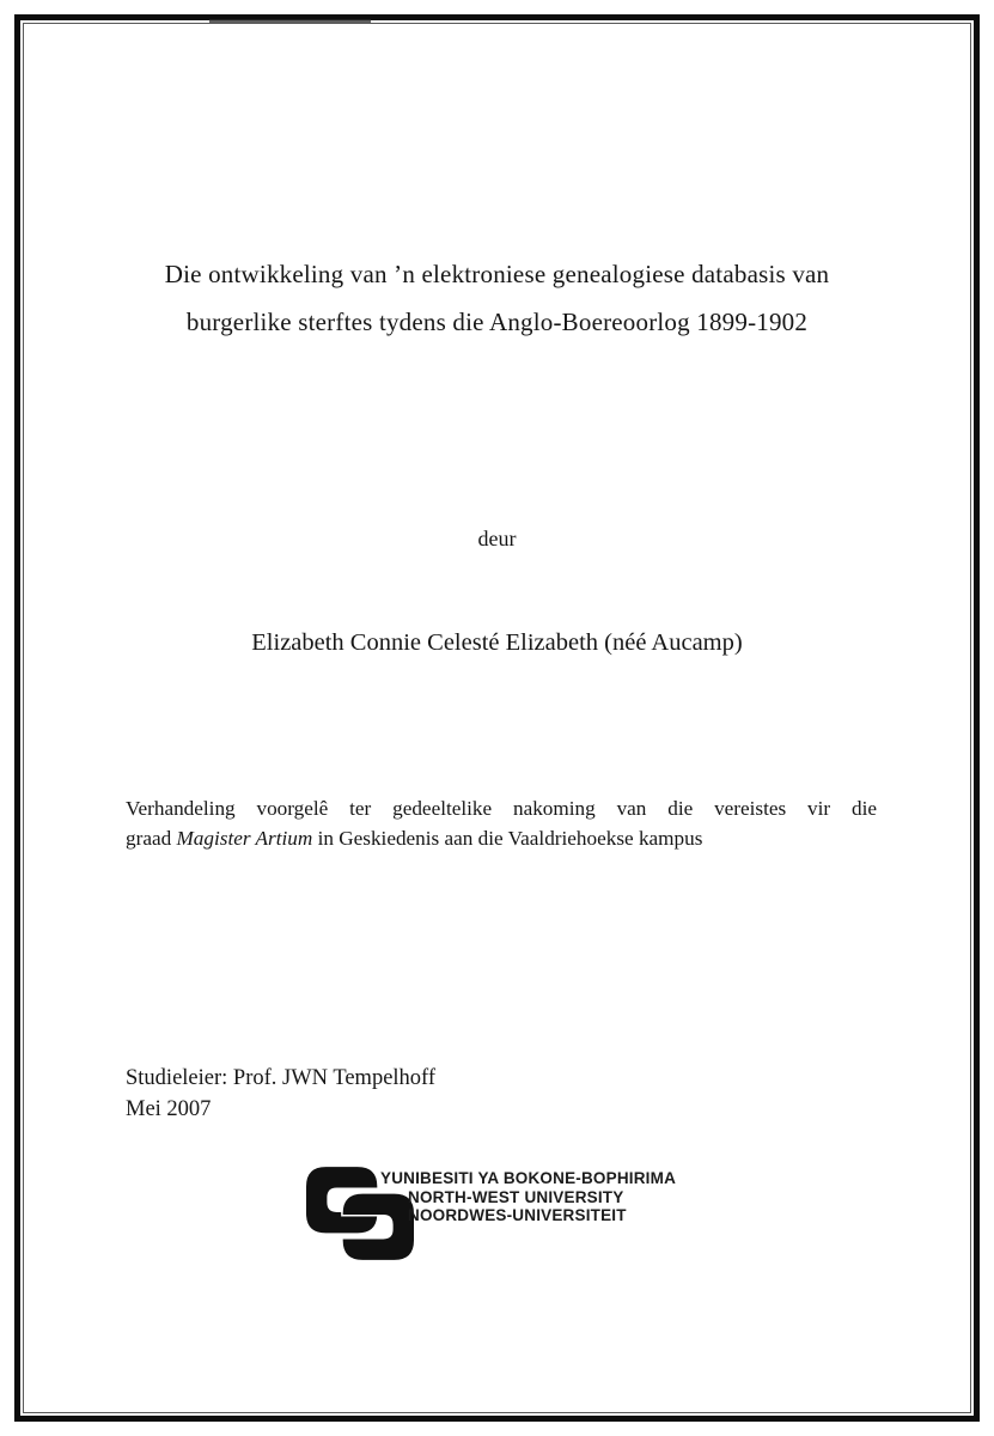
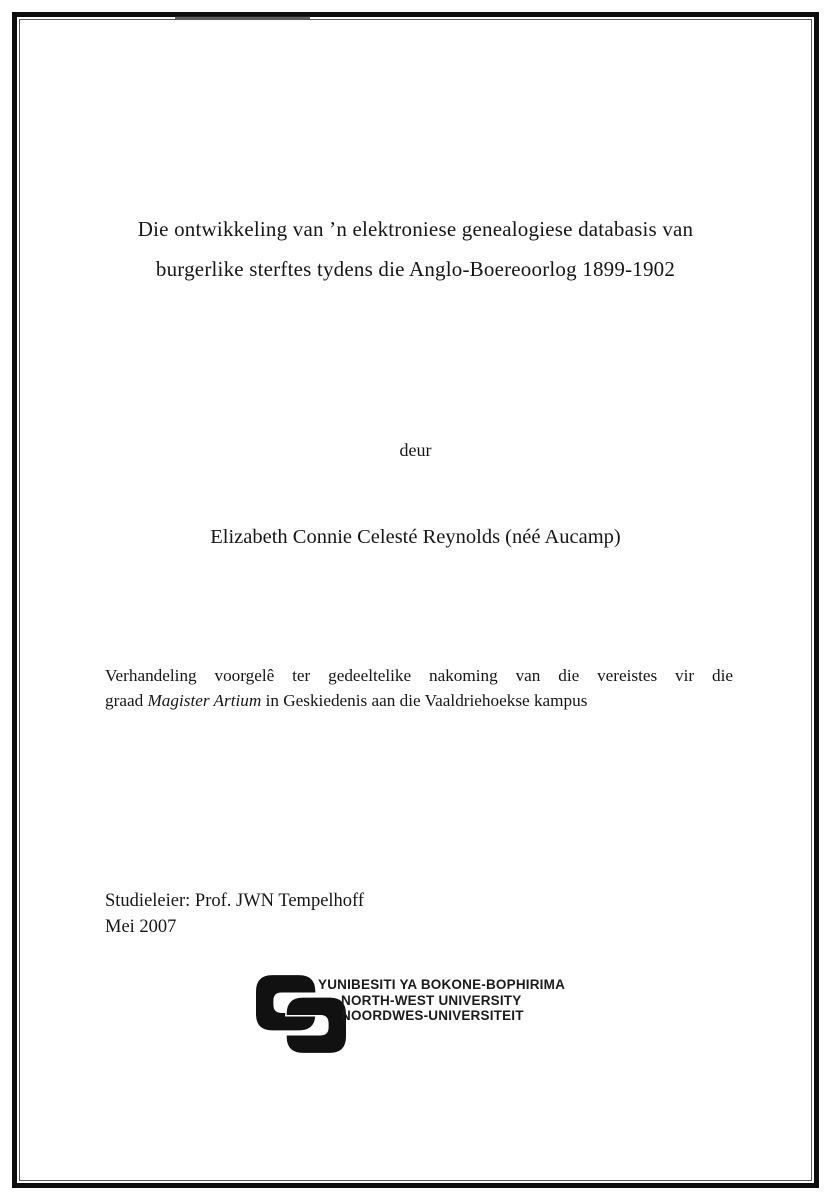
  Die ontwikkeling van ’n elektroniese genealogiese databasis van
  burgerlike sterftes tydens die Anglo-Boereoorlog 1899-1902
  deur
- Elizabeth Connie Celesté Elizabeth (néé Aucamp)
+ Elizabeth Connie Celesté Reynolds (néé Aucamp)
  Verhandeling voorgelê ter gedeeltelike nakoming van die vereistes vir die
  graad Magister Artium in Geskiedenis aan die Vaaldriehoekse kampus
  Studieleier: Prof. JWN Tempelhoff
  Mei 2007
  YUNIBESITI YA BOKONE-BOPHIRIMA
  NORTH-WEST UNIVERSITY
  NOORDWES-UNIVERSITEIT
